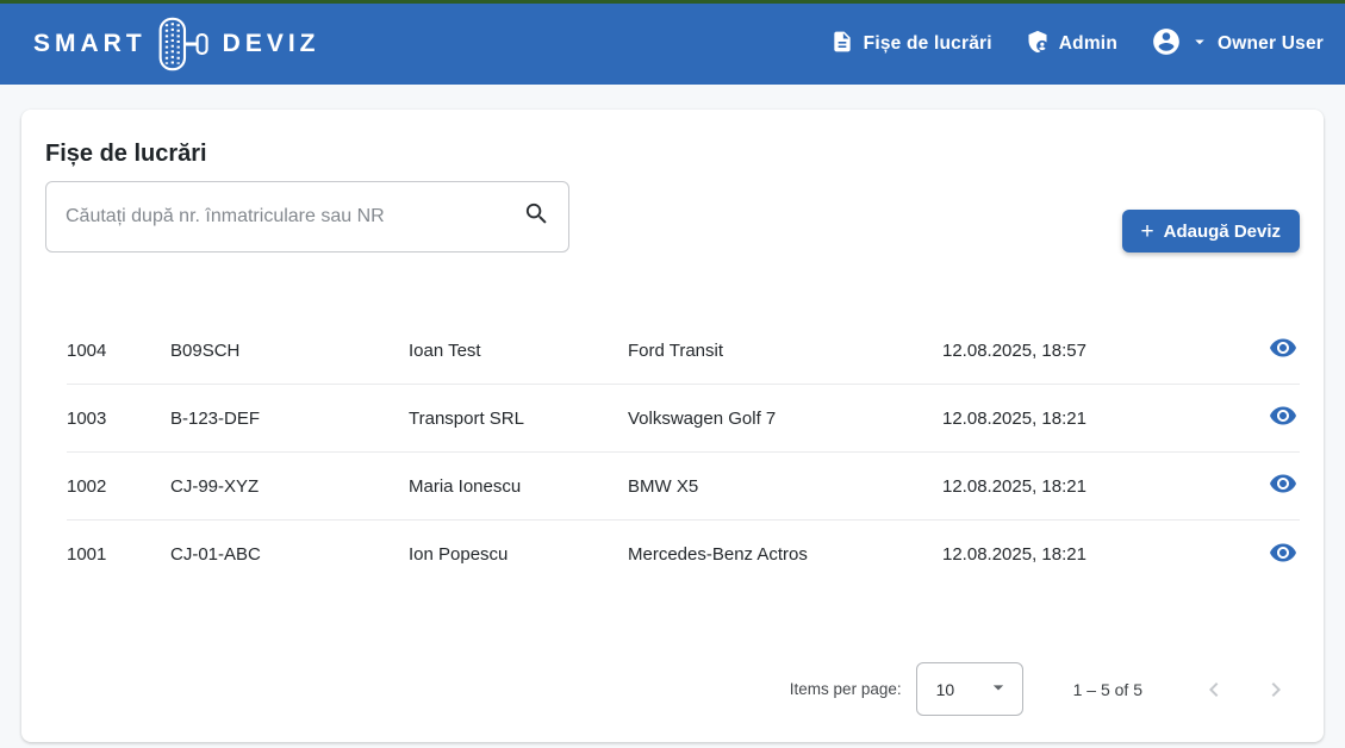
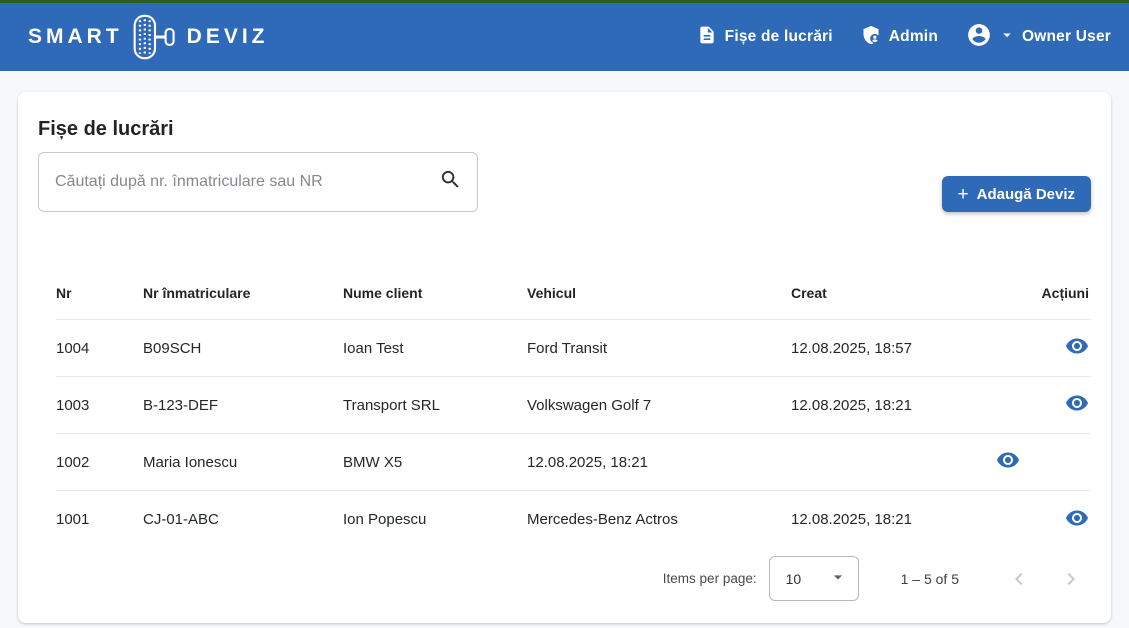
  SMART
  DEVIZ
  Fișe de lucrări
  Admin
  Owner User
  Fișe de lucrări
  Căutați după nr. înmatriculare sau NR
  +
  Adaugă Deviz
+ Nr
+ Nr înmatriculare
+ Nume client
+ Vehicul
+ Creat
+ Acțiuni
  1004
  B09SCH
  Ioan Test
  Ford Transit
  12.08.2025, 18:57
  1003
  B-123-DEF
  Transport SRL
  Volkswagen Golf 7
  12.08.2025, 18:21
  1002
- CJ-99-XYZ
  Maria Ionescu
  BMW X5
  12.08.2025, 18:21
  1001
  CJ-01-ABC
  Ion Popescu
  Mercedes-Benz Actros
  12.08.2025, 18:21
  Items per page:
  10
  1 – 5 of 5
